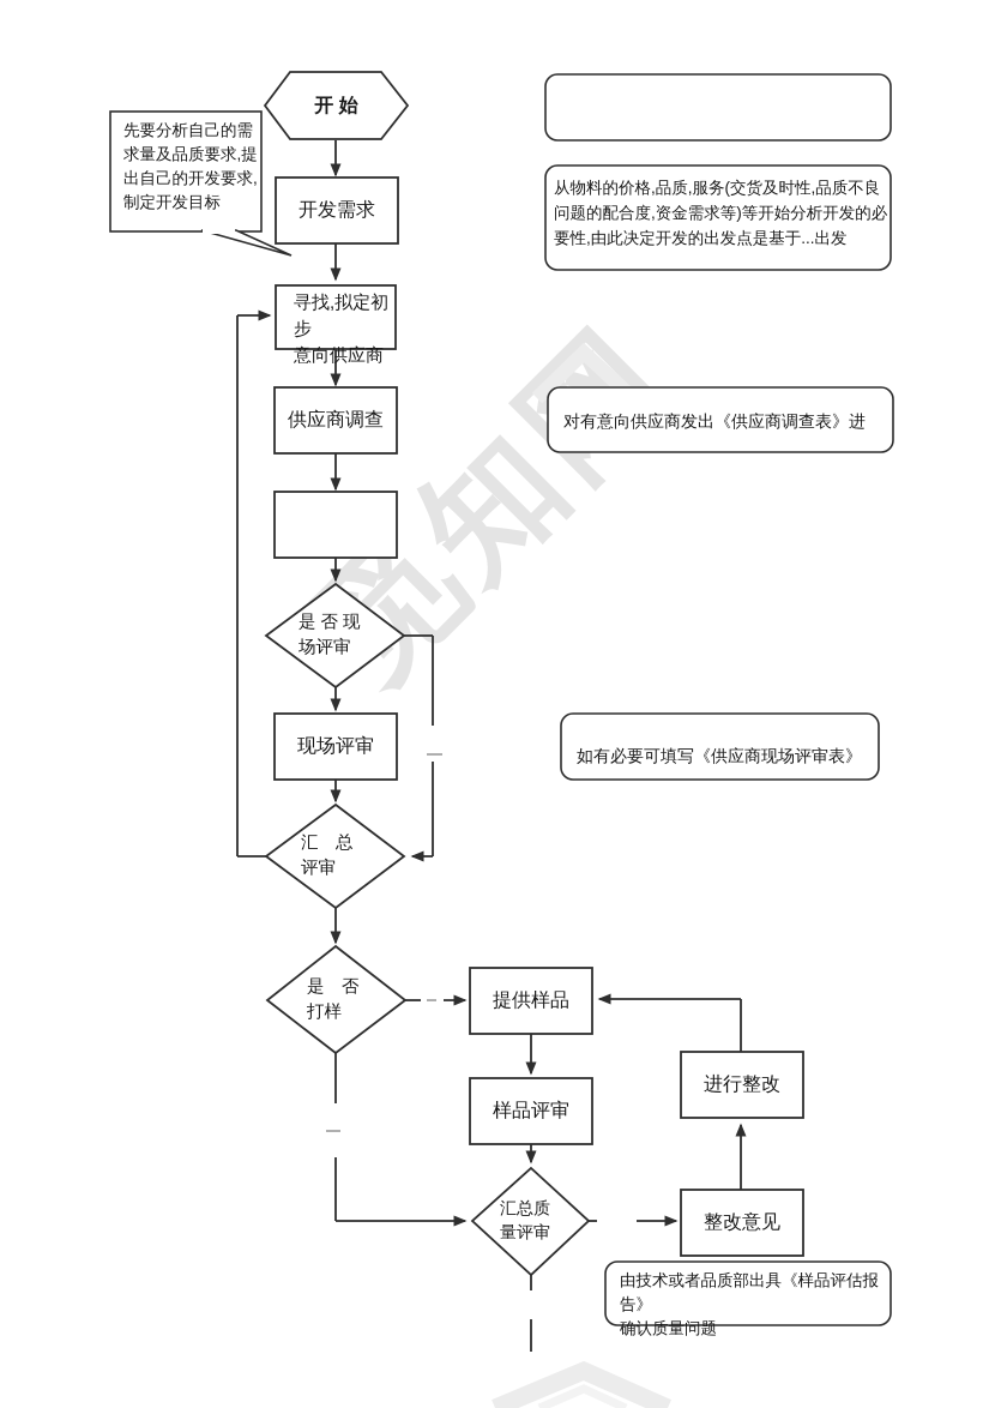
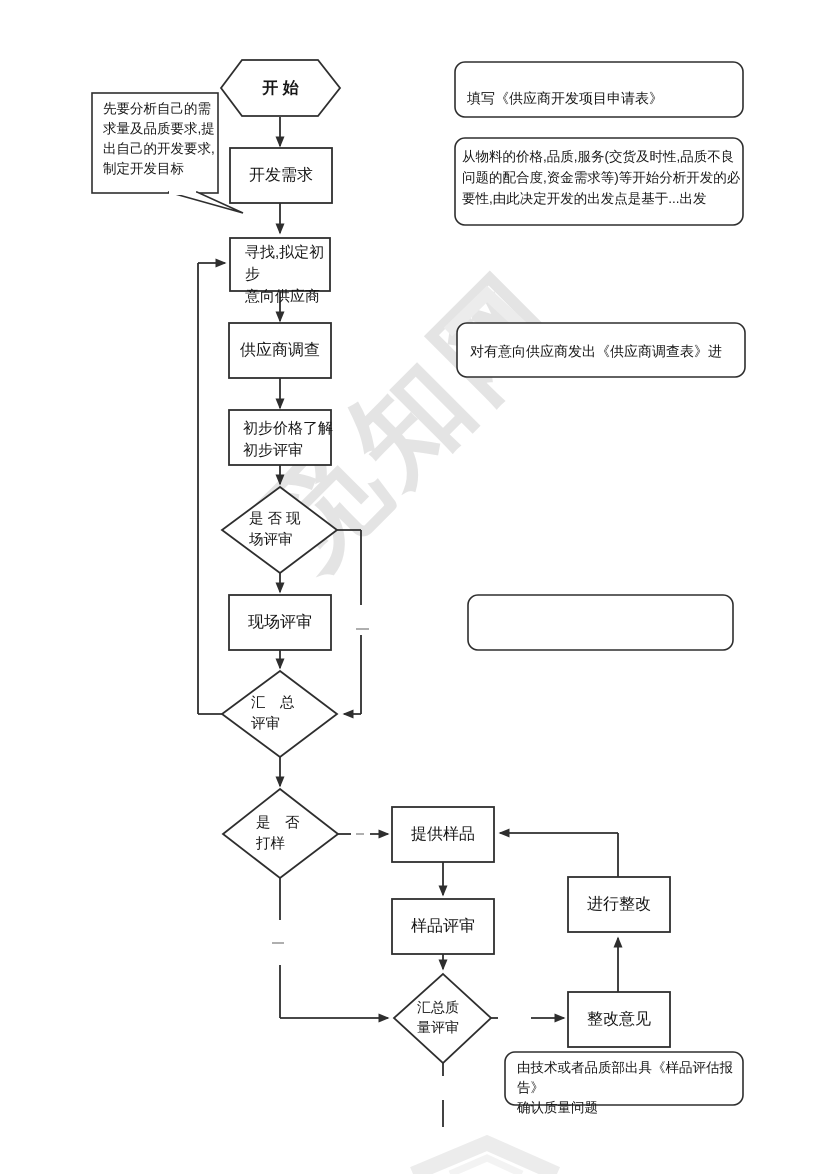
  先要分析自己的需
  求量及品质要求,提
  出自己的开发要求,
  制定开发目标
  开 始
  开发需求
  寻找,拟定初步
  意向供应商
  供应商调查
+ 初步价格了解
+ 初步评审
  是 否 现
  场评审
  现场评审
  汇 总
  评审
  是 否
  打样
  提供样品
  样品评审
  汇总质
  量评审
  进行整改
  整改意见
+ 填写《供应商开发项目申请表》
  从物料的价格,品质,服务(交货及时性,品质不良
  问题的配合度,资金需求等)等开始分析开发的必
  要性,由此决定开发的出发点是基于...出发
  对有意向供应商发出《供应商调查表》进
- 如有必要可填写《供应商现场评审表》
  由技术或者品质部出具《样品评估报告》
  确认质量问题
